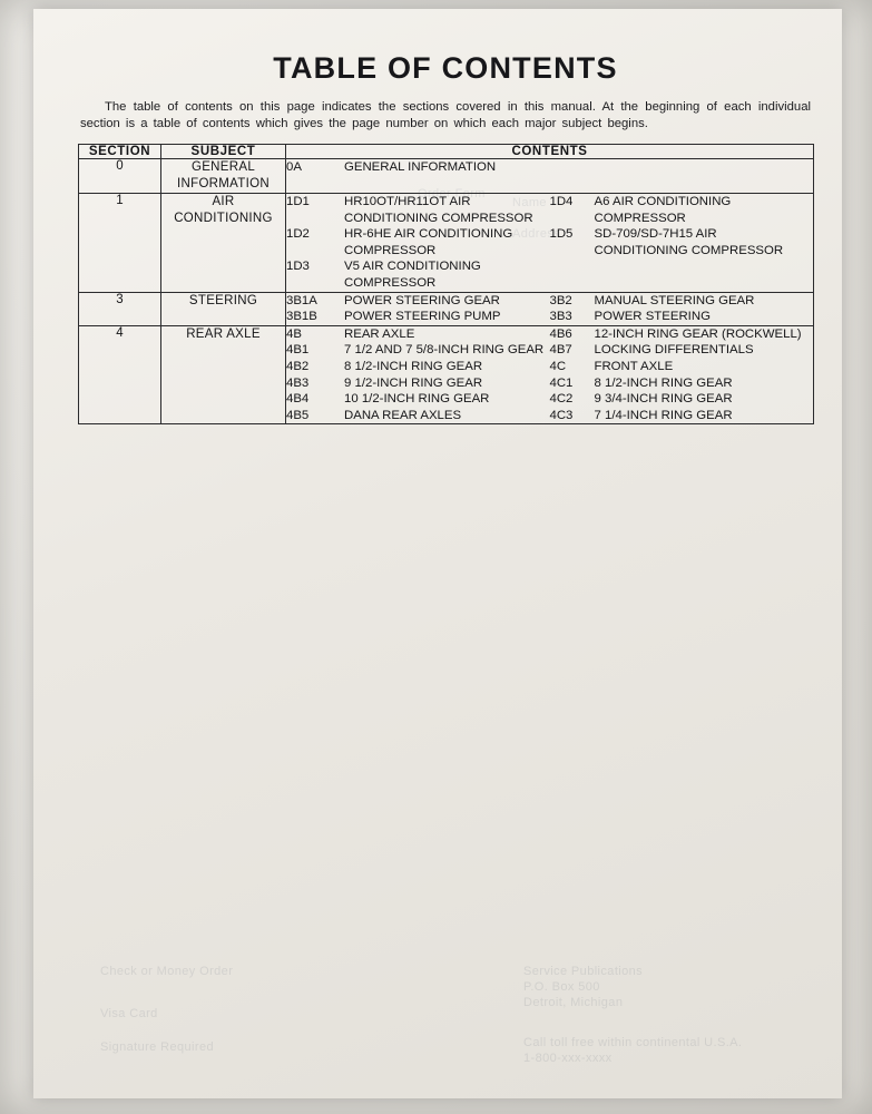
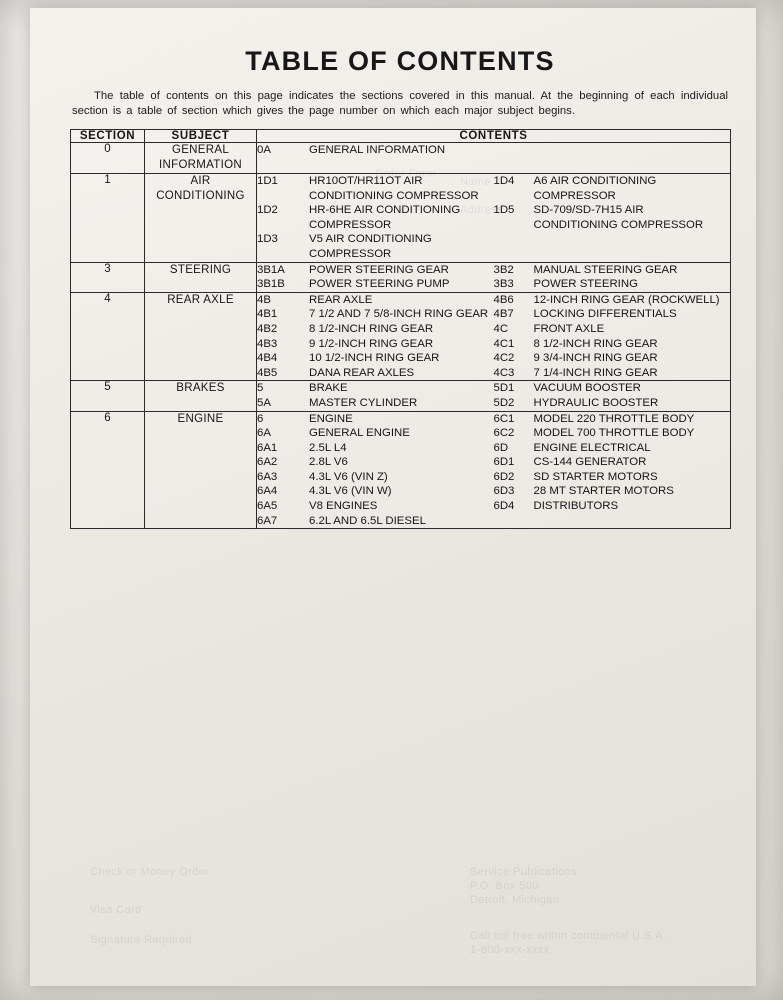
  Order Form
  Address
  TABLE OF CONTENTS
- The table of contents on this page indicates the sections covered in this manual. At the beginning of each individual section is a table of contents which gives the page number on which each major subject begins.
+ The table of contents on this page indicates the sections covered in this manual. At the beginning of each individual section is a table of section which gives the page number on which each major subject begins.
  SECTION	SUBJECT	CONTENTS
  0	GENERAL INFORMATION	0A GENERAL INFORMATION
  1	AIR CONDITIONING	1D1 HR10OT/HR11OT AIR CONDITIONING COMPRESSOR1D2 HR-6HE AIR CONDITIONING COMPRESSOR1D3 V5 AIR CONDITIONING COMPRESSOR1D4 A6 AIR CONDITIONING COMPRESSOR1D5 SD-709/SD-7H15 AIR CONDITIONING COMPRESSOR
  3	STEERING	3B1A POWER STEERING GEAR3B1B POWER STEERING PUMP3B2 MANUAL STEERING GEAR3B3 POWER STEERING
  4	REAR AXLE	4B REAR AXLE4B1 7 1/2 AND 7 5/8-INCH RING GEAR4B2 8 1/2-INCH RING GEAR4B3 9 1/2-INCH RING GEAR4B4 10 1/2-INCH RING GEAR4B5 DANA REAR AXLES4B6 12-INCH RING GEAR (ROCKWELL)4B7 LOCKING DIFFERENTIALS4C FRONT AXLE4C1 8 1/2-INCH RING GEAR4C2 9 3/4-INCH RING GEAR4C3 7 1/4-INCH RING GEAR
+ 5	BRAKES	5 BRAKE5A MASTER CYLINDER5D1 VACUUM BOOSTER5D2 HYDRAULIC BOOSTER
+ 6	ENGINE	6 ENGINE6A GENERAL ENGINE6A1 2.5L L46A2 2.8L V66A3 4.3L V6 (VIN Z)6A4 4.3L V6 (VIN W)6A5 V8 ENGINES6A7 6.2L AND 6.5L DIESEL6C1 MODEL 220 THROTTLE BODY6C2 MODEL 700 THROTTLE BODY6D ENGINE ELECTRICAL6D1 CS-144 GENERATOR6D2 SD STARTER MOTORS6D3 28 MT STARTER MOTORS6D4 DISTRIBUTORS
